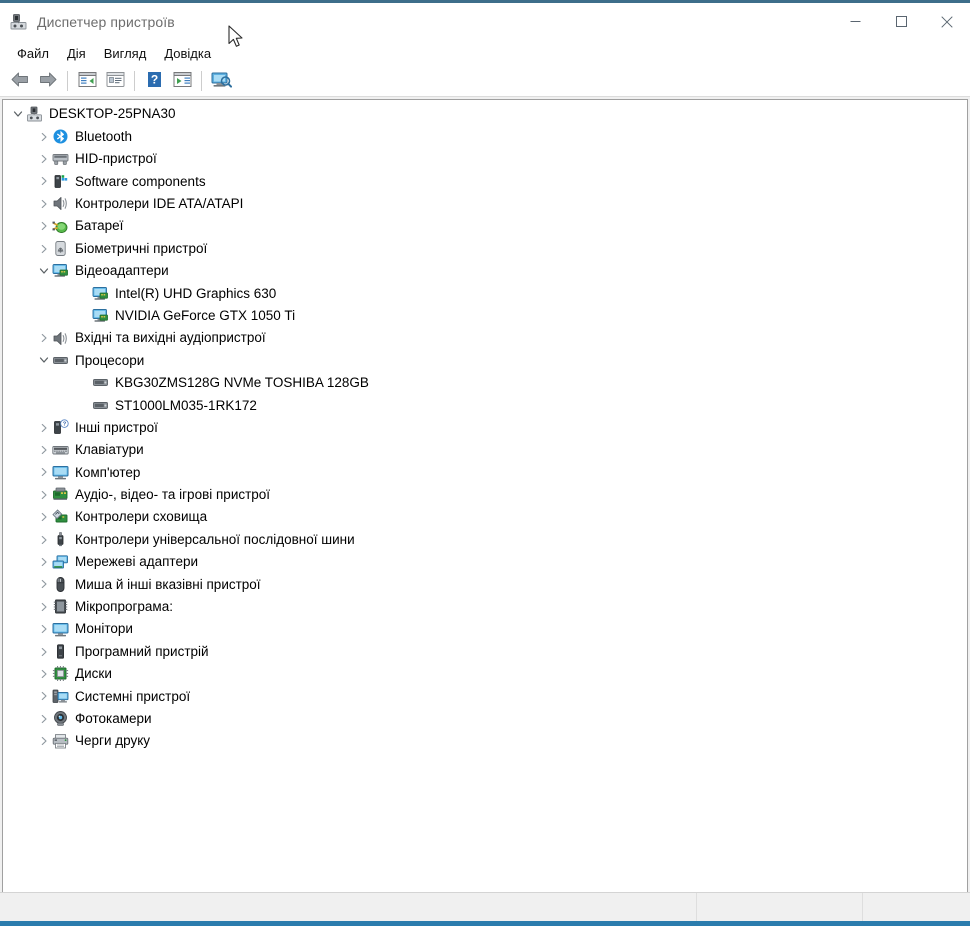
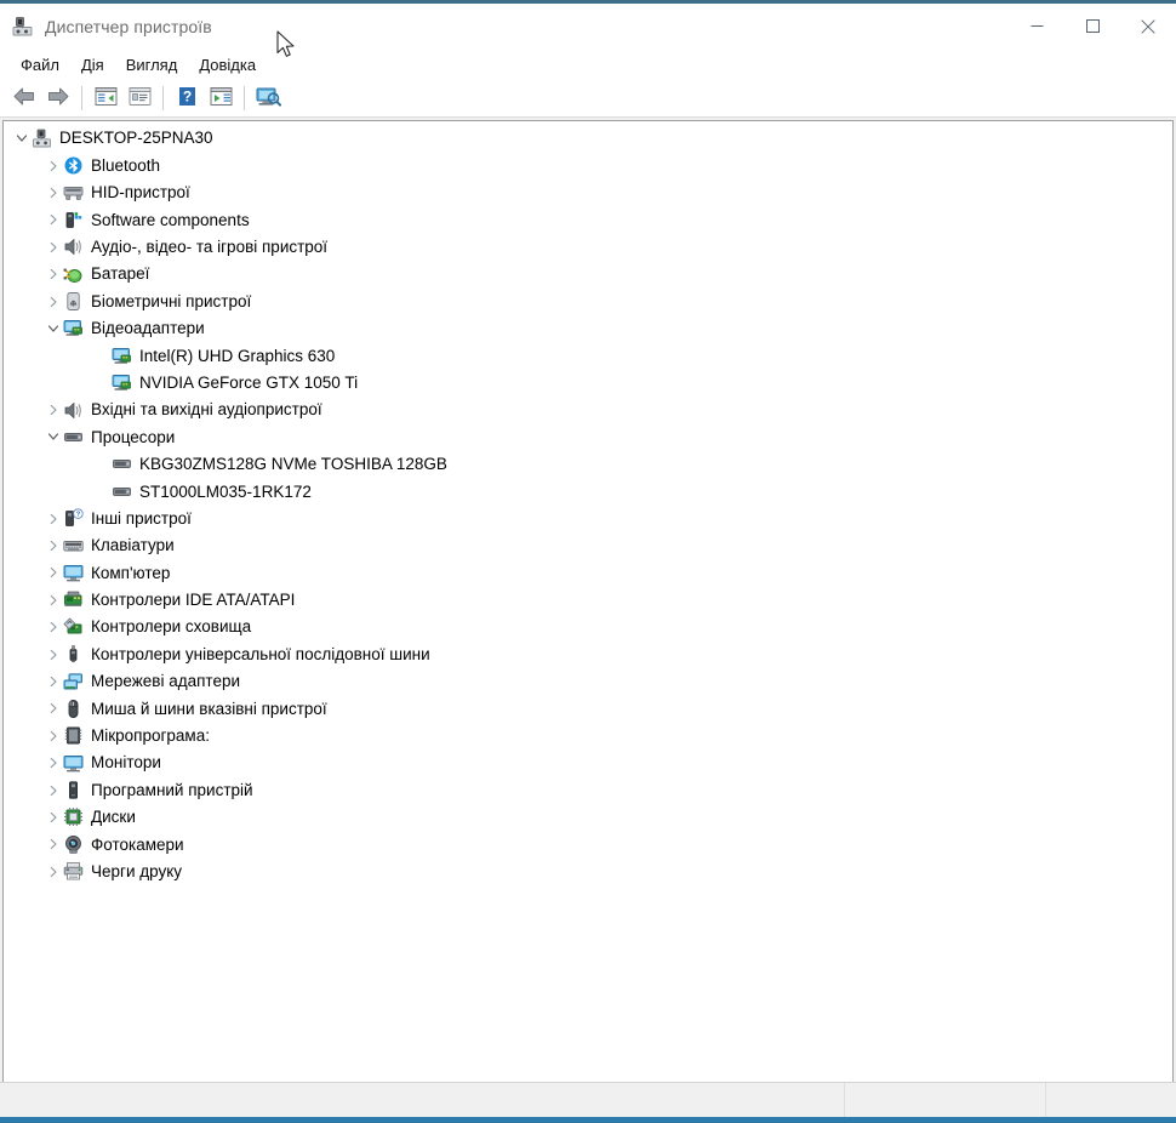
  Диспетчер пристроїв
  Файл
  Дія
  Вигляд
  Довідка
  ?
  DESKTOP-25PNA30
  Bluetooth
  HID-пристрої
  Software components
- Контролери IDE ATA/ATAPI
+ Аудіо-, відео- та ігрові пристрої
  Батареї
  Біометричні пристрої
  Відеоадаптери
  Intel(R) UHD Graphics 630
  NVIDIA GeForce GTX 1050 Ti
  Вхідні та вихідні аудіопристрої
  Процесори
  KBG30ZMS128G NVMe TOSHIBA 128GB
  ST1000LM035-1RK172
  Інші пристрої
  Клавіатури
  Комп'ютер
- Аудіо-, відео- та ігрові пристрої
+ Контролери IDE ATA/ATAPI
  Контролери сховища
  Контролери універсальної послідовної шини
  Мережеві адаптери
- Миша й інші вказівні пристрої
+ Миша й шини вказівні пристрої
  Мікропрограма:
  Монітори
  Програмний пристрій
  Диски
- Системні пристрої
  Фотокамери
  Черги друку
